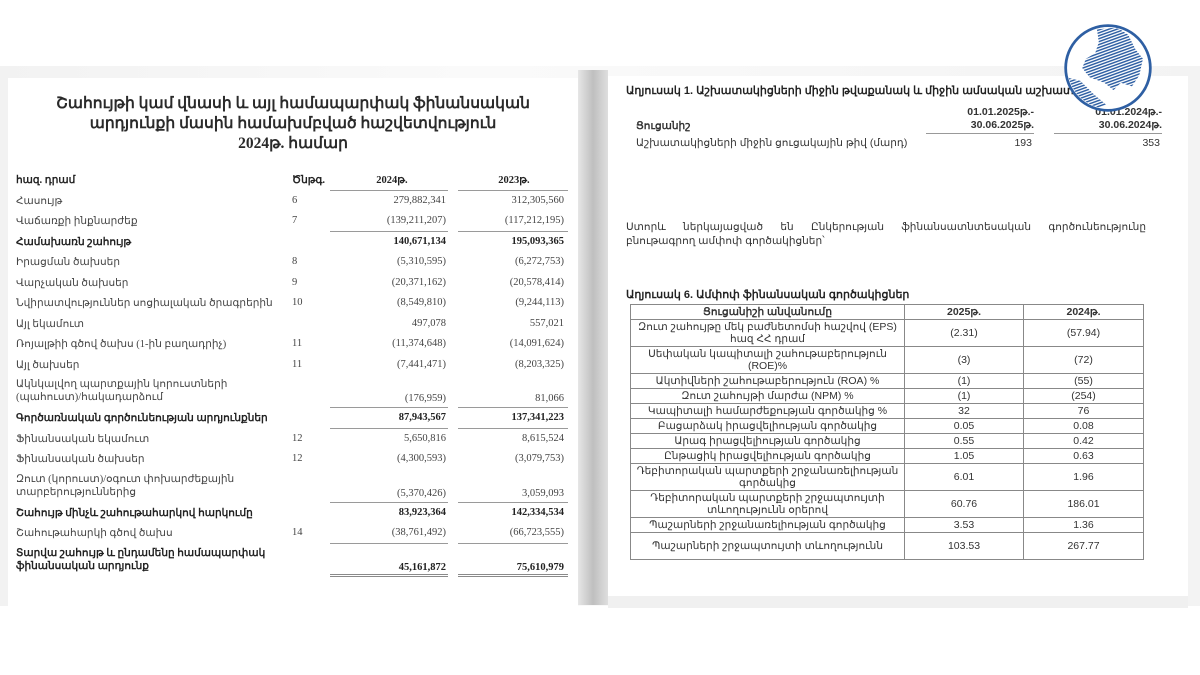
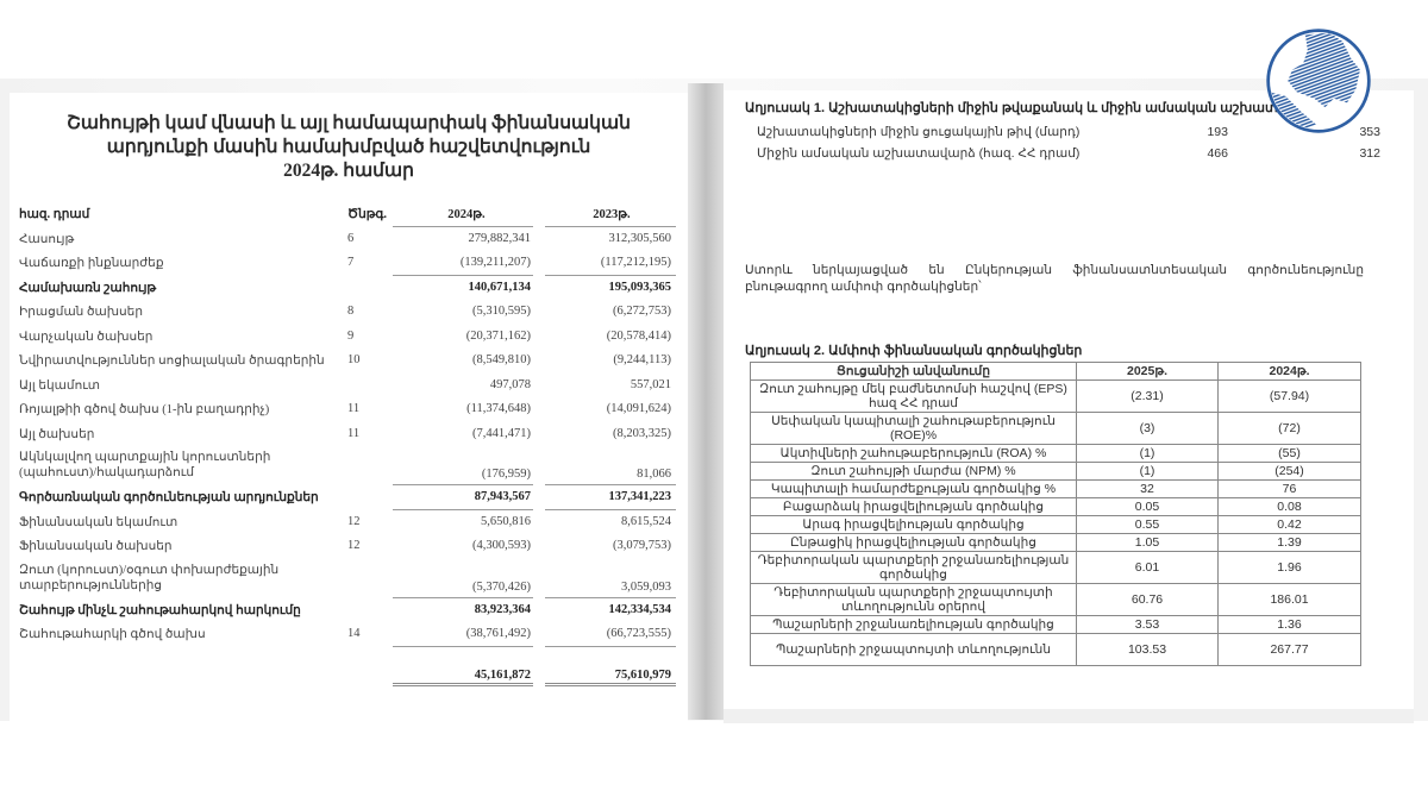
  Շահույթի կամ վնասի և այլ համապարփակ ֆինանսական
  արդյունքի մասին համախմբված հաշվետվություն
  2024թ. համար
  հազ. դրամ
  Ծնթգ.
  2024թ.
  2023թ.
  Հասույթ
  6
  279,882,341
  312,305,560
  Վաճառքի ինքնարժեք
  7
  (139,211,207)
  (117,212,195)
  Համախառն շահույթ
  140,671,134
  195,093,365
  Իրացման ծախսեր
  8
  (5,310,595)
  (6,272,753)
  Վարչական ծախսեր
  9
  (20,371,162)
  (20,578,414)
  Նվիրատվություններ սոցիալական ծրագրերին
  10
  (8,549,810)
  (9,244,113)
  Այլ եկամուտ
  497,078
  557,021
  Ռոյալթիի գծով ծախս (1-ին բաղադրիչ)
  11
  (11,374,648)
  (14,091,624)
  Այլ ծախսեր
  11
  (7,441,471)
  (8,203,325)
  Ակնկալվող պարտքային կորուստների (պահուստ)/հակադարձում
  (176,959)
  81,066
  Գործառնական գործունեության արդյունքներ
  87,943,567
  137,341,223
  Ֆինանսական եկամուտ
  12
  5,650,816
  8,615,524
  Ֆինանսական ծախսեր
  12
  (4,300,593)
  (3,079,753)
  Զուտ (կորուստ)/օգուտ փոխարժեքային տարբերություններից
  (5,370,426)
  3,059,093
  Շահույթ մինչև շահութահարկով հարկումը
  83,923,364
  142,334,534
  Շահութահարկի գծով ծախս
  14
  (38,761,492)
  (66,723,555)
- Տարվա շահույթ և ընդամենը համապարփակ ֆինանսական արդյունք
  45,161,872
  75,610,979
  Աղյուսակ 1. Աշխատակիցների միջին թվաքանակ և միջին ամսական աշխատ
- Ցուցանիշ
- 01.01.2025թ.- 30.06.2025թ.
- 01.01.2024թ.- 30.06.2024թ.
  Աշխատակիցների միջին ցուցակային թիվ (մարդ)
  193
  353
+ Միջին ամսական աշխատավարձ (հազ. ՀՀ դրամ)
+ 466
+ 312
  Ստորև ներկայացված են Ընկերության ֆինանսատնտեսական գործունեությունը բնութագրող ամփոփ գործակիցներ՝
- Աղյուսակ 6. Ամփոփ ֆինանսական գործակիցներ
+ Աղյուսակ 2. Ամփոփ ֆինանսական գործակիցներ
  Ցուցանիշի անվանումը	2025թ.	2024թ.
  Զուտ շահույթը մեկ բաժնետոմսի հաշվով (EPS) հազ ՀՀ դրամ	(2.31)	(57.94)
  Սեփական կապիտալի շահութաբերություն (ROE)%	(3)	(72)
  Ակտիվների շահութաբերություն (ROA) %	(1)	(55)
  Զուտ շահույթի մարժա (NPM) %	(1)	(254)
  Կապիտալի համարժեքության գործակից %	32	76
  Բացարձակ իրացվելիության գործակից	0.05	0.08
  Արագ իրացվելիության գործակից	0.55	0.42
- Ընթացիկ իրացվելիության գործակից	1.05	0.63
+ Ընթացիկ իրացվելիության գործակից	1.05	1.39
  Դեբիտորական պարտքերի շրջանառելիության գործակից	6.01	1.96
  Դեբիտորական պարտքերի շրջապտույտի տևողությունն օրերով	60.76	186.01
  Պաշարների շրջանառելիության գործակից	3.53	1.36
  Պաշարների շրջապտույտի տևողությունն	103.53	267.77
